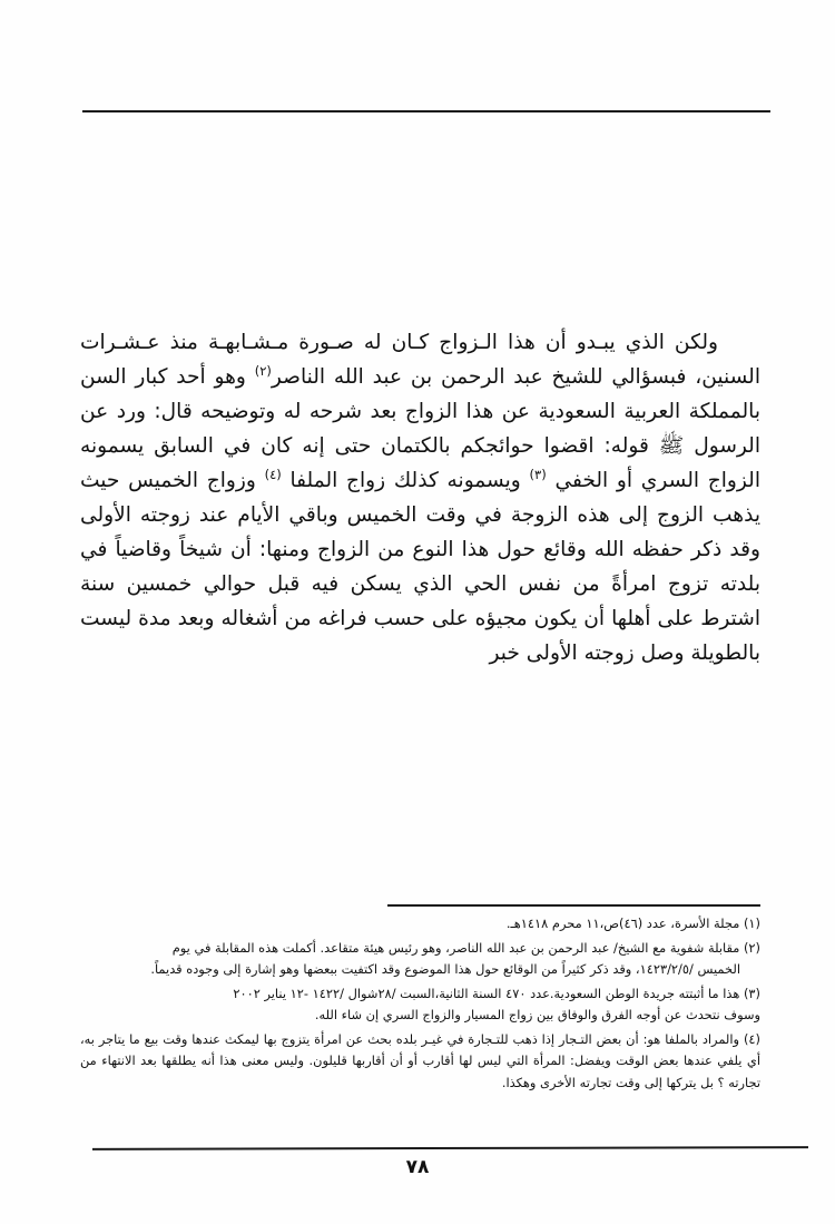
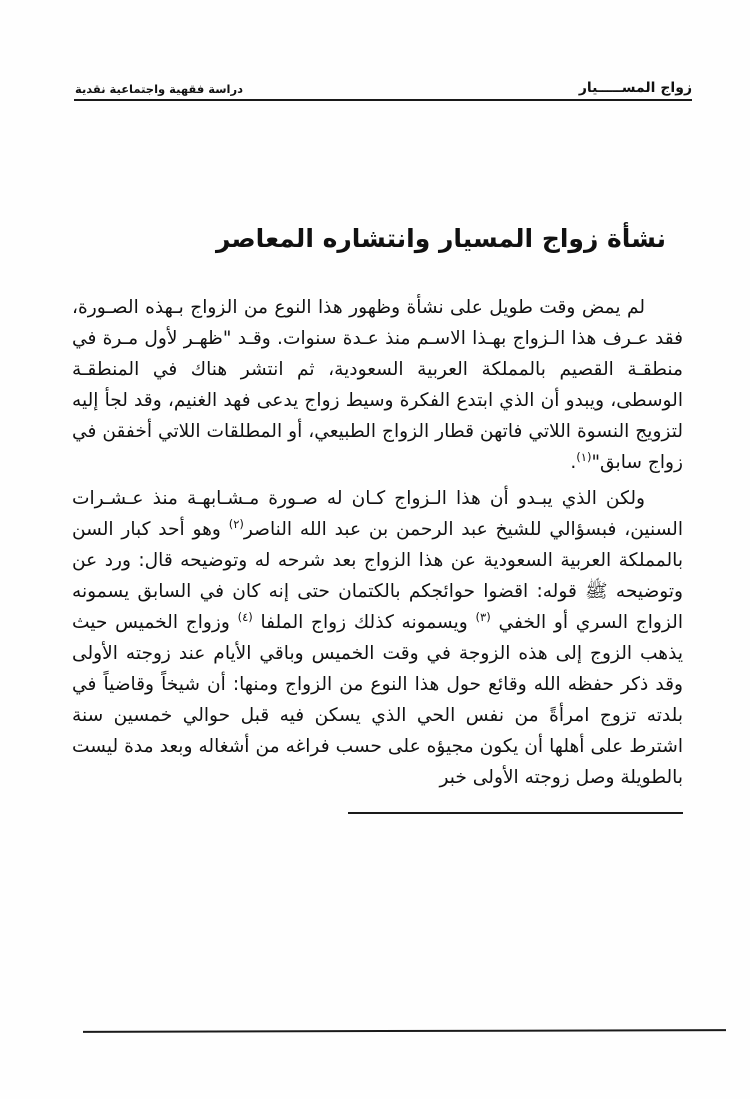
+ زواج المســـــيار
+ دراسة فقهية واجتماعية نقدية
+ نشأة زواج المسيار وانتشاره المعاصر
+ لم يمض وقت طويل على نشأة وظهور هذا النوع من الزواج بـهذه الصـورة، فقد عـرف هذا الـزواج بهـذا الاسـم منذ عـدة سنوات. وقـد "ظهـر لأول مـرة في منطقـة القصيم بالمملكة العربية السعودية، ثم انتشر هناك في المنطقـة الوسطى، ويبدو أن الذي ابتدع الفكرة وسيط زواج يدعى فهد الغنيم، وقد لجأ إليه لتزويج النسوة اللاتي فاتهن قطار الزواج الطبيعي، أو المطلقات اللاتي أخفقن في زواج سابق"(١).
- ولكن الذي يبـدو أن هذا الـزواج كـان له صـورة مـشـابهـة منذ عـشـرات السنين، فبسؤالي للشيخ عبد الرحمن بن عبد الله الناصر(٢) وهو أحد كبار السن بالمملكة العربية السعودية عن هذا الزواج بعد شرحه له وتوضيحه قال: ورد عن الرسول ﷺ قوله: اقضوا حوائجكم بالكتمان حتى إنه كان في السابق يسمونه الزواج السري أو الخفي (٣) ويسمونه كذلك زواج الملفا (٤) وزواج الخميس حيث يذهب الزوج إلى هذه الزوجة في وقت الخميس وباقي الأيام عند زوجته الأولى وقد ذكر حفظه الله وقائع حول هذا النوع من الزواج ومنها: أن شيخاً وقاضياً في بلدته تزوج امرأةً من نفس الحي الذي يسكن فيه قبل حوالي خمسين سنة اشترط على أهلها أن يكون مجيؤه على حسب فراغه من أشغاله وبعد مدة ليست بالطويلة وصل زوجته الأولى خبر
+ ولكن الذي يبـدو أن هذا الـزواج كـان له صـورة مـشـابهـة منذ عـشـرات السنين، فبسؤالي للشيخ عبد الرحمن بن عبد الله الناصر(٢) وهو أحد كبار السن بالمملكة العربية السعودية عن هذا الزواج بعد شرحه له وتوضيحه قال: ورد عن وتوضيحه ﷺ قوله: اقضوا حوائجكم بالكتمان حتى إنه كان في السابق يسمونه الزواج السري أو الخفي (٣) ويسمونه كذلك زواج الملفا (٤) وزواج الخميس حيث يذهب الزوج إلى هذه الزوجة في وقت الخميس وباقي الأيام عند زوجته الأولى وقد ذكر حفظه الله وقائع حول هذا النوع من الزواج ومنها: أن شيخاً وقاضياً في بلدته تزوج امرأةً من نفس الحي الذي يسكن فيه قبل حوالي خمسين سنة اشترط على أهلها أن يكون مجيؤه على حسب فراغه من أشغاله وبعد مدة ليست بالطويلة وصل زوجته الأولى خبر
- (١) مجلة الأسرة، عدد (٤٦)ص،١١ محرم ١٤١٨هـ.
- (٢) مقابلة شفوية مع الشيخ/ عبد الرحمن بن عبد الله الناصر، وهو رئيس هيئة متقاعد. أكملت هذه المقابلة في يوم
- الخميس /١٤٢٣/٢/٥، وقد ذكر كثيراً من الوقائع حول هذا الموضوع وقد اكتفيت ببعضها وهو إشارة إلى وجوده قديماً.
- (٣) هذا ما أثبتته جريدة الوطن السعودية.عدد ٤٧٠ السنة الثانية،السبت /٢٨شوال /١٤٢٢ -١٢ يناير ٢٠٠٢
- وسوف نتحدث عن أوجه الفرق والوفاق بين زواج المسيار والزواج السري إن شاء الله.
- (٤) والمراد بالملفا هو: أن بعض التـجار إذا ذهب للتـجارة في غيـر بلده بحث عن امرأة يتزوج بها ليمكث عندها وقت بيع ما يتاجر به، أي يلفي عندها بعض الوقت ويفضل: المرأة التي ليس لها أقارب أو أن أقاربها قليلون. وليس معنى هذا أنه يطلقها بعد الانتهاء من تجارته ؟ بل يتركها إلى وقت تجارته الأخرى وهكذا.
- ٧٨
